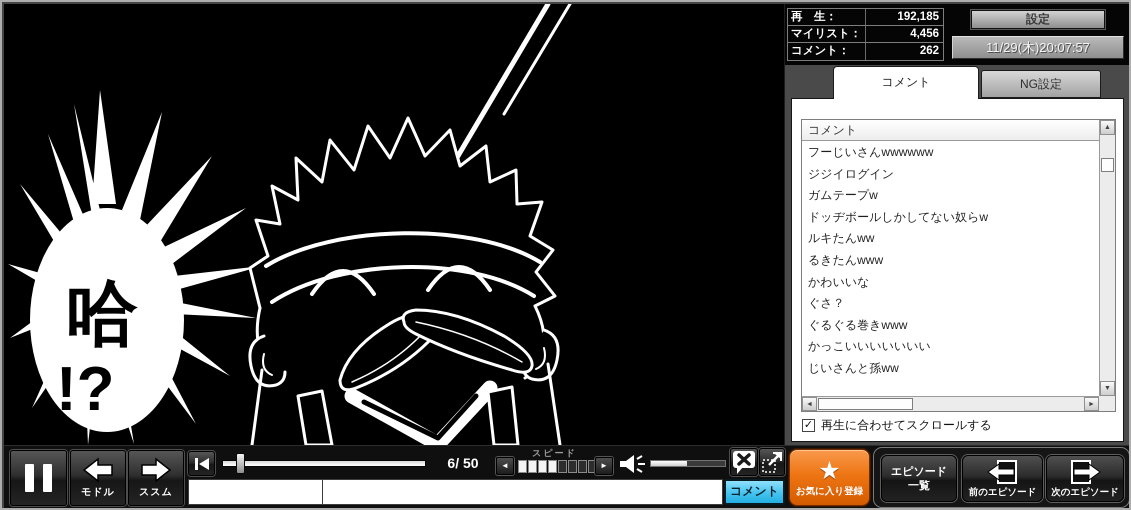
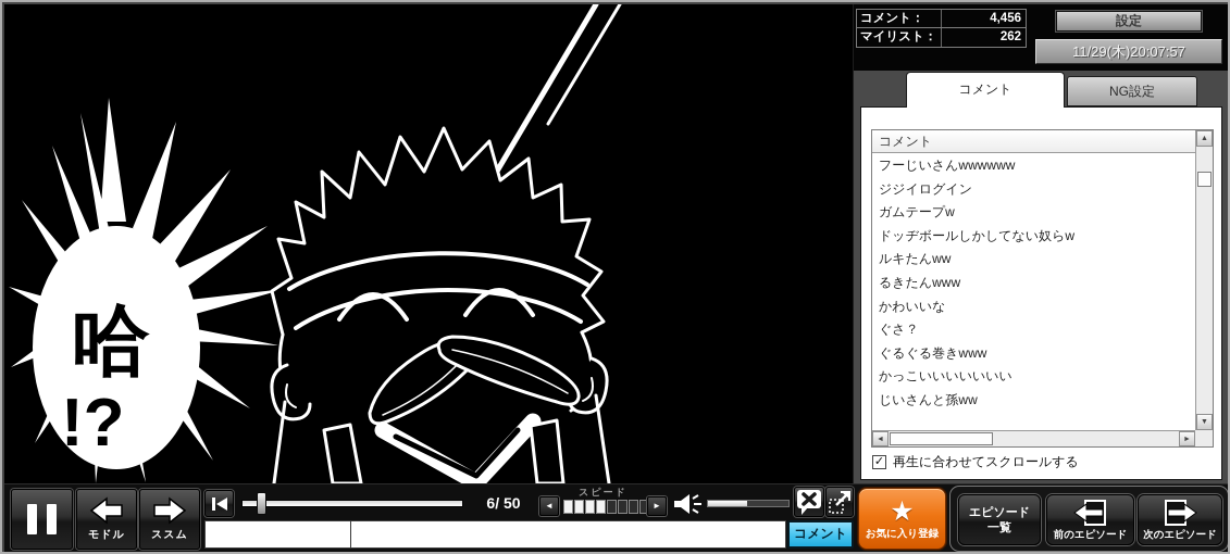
  哈
  !?
- 再 生：
- 192,185
- マイリスト：
+ コメント：
  4,456
- コメント：
+ マイリスト：
  262
  設定
  11/29(木)20:07:57
  コメント
  NG設定
  コメント
  フーじいさんwwwwww
  ジジイログイン
  ガムテープw
  ドッヂボールしかしてない奴らw
  ルキたんww
  るきたんwww
  かわいいな
  ぐさ？
  ぐるぐる巻きwww
  かっこいいいいいいい
  じいさんと孫ww
  ✓
  再生に合わせてスクロールする
  モドル
  ススム
  6/ 50
  スピード
  ◄
  ►
  コメント
  ★
  お気に入り登録
  エピソード
  一覧
  前のエピソード
  次のエピソード
